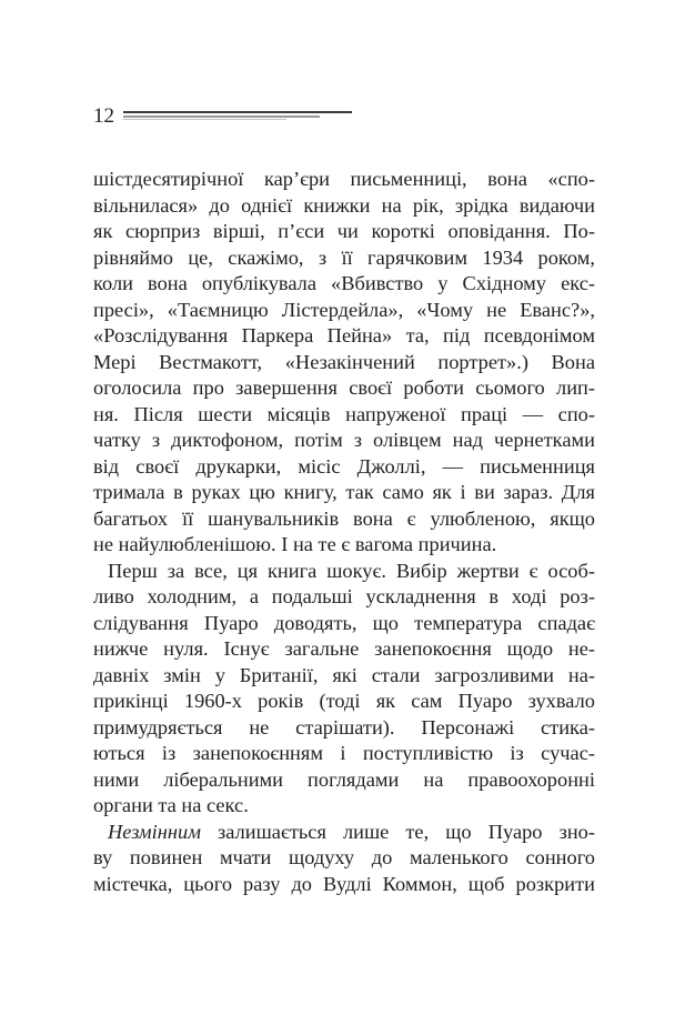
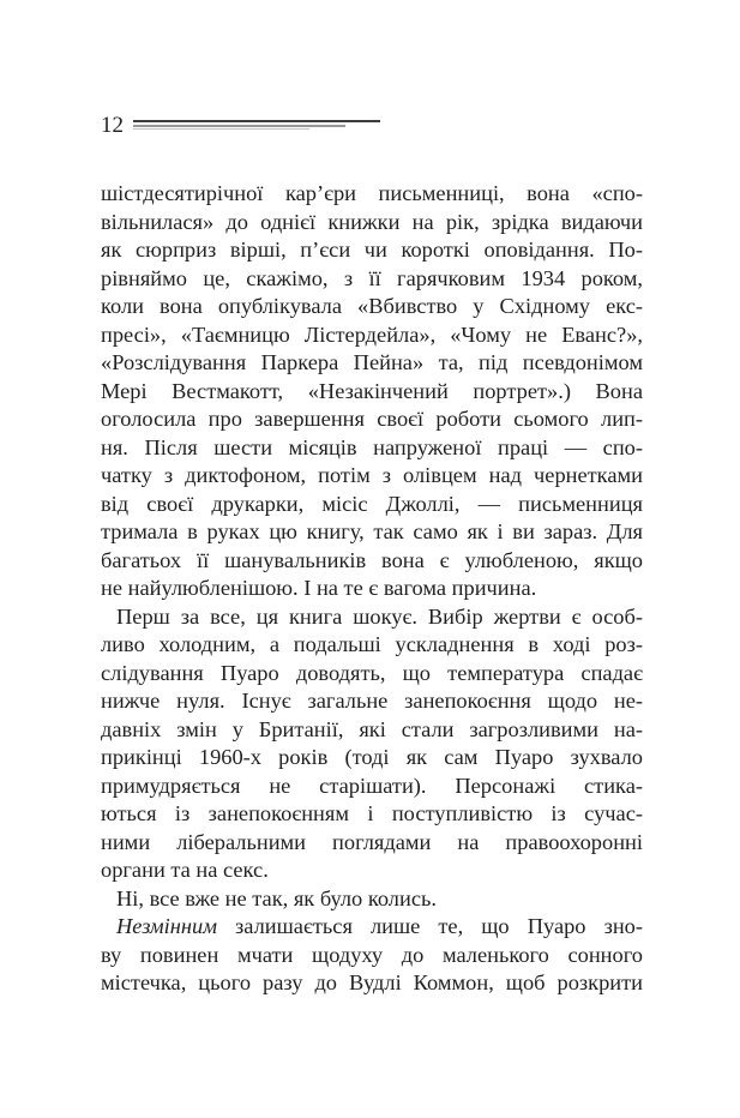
  12
  шістдесятирічної кар’єри письменниці, вона «спо-
  вільнилася» до однієї книжки на рік, зрідка видаючи
  як сюрприз вірші, п’єси чи короткі оповідання. По-
  рівняймо це, скажімо, з її гарячковим 1934 роком,
  коли вона опублікувала «Вбивство у Східному екс-
  пресі», «Таємницю Лістердейла», «Чому не Еванс?»,
  «Розслідування Паркера Пейна» та, під псевдонімом
  Мері Вестмакотт, «Незакінчений портрет».) Вона
  оголосила про завершення своєї роботи сьомого лип-
  ня. Після шести місяців напруженої праці — спо-
  чатку з диктофоном, потім з олівцем над чернетками
  від своєї друкарки, місіс Джоллі, — письменниця
  тримала в руках цю книгу, так само як і ви зараз. Для
  багатьох її шанувальників вона є улюбленою, якщо
  не найулюбленішою. І на те є вагома причина.
  Перш за все, ця книга шокує. Вибір жертви є особ-
  ливо холодним, а подальші ускладнення в ході роз-
  слідування Пуаро доводять, що температура спадає
  нижче нуля. Існує загальне занепокоєння щодо не-
  давніх змін у Британії, які стали загрозливими на-
  прикінці 1960-х років (тоді як сам Пуаро зухвало
  примудряється не старішати). Персонажі стика-
  ються із занепокоєнням і поступливістю із сучас-
  ними ліберальними поглядами на правоохоронні
  органи та на секс.
+ Ні, все вже не так, як було колись.
  Незмінним залишається лише те, що Пуаро зно-
  ву повинен мчати щодуху до маленького сонного
  містечка, цього разу до Вудлі Коммон, щоб розкрити
